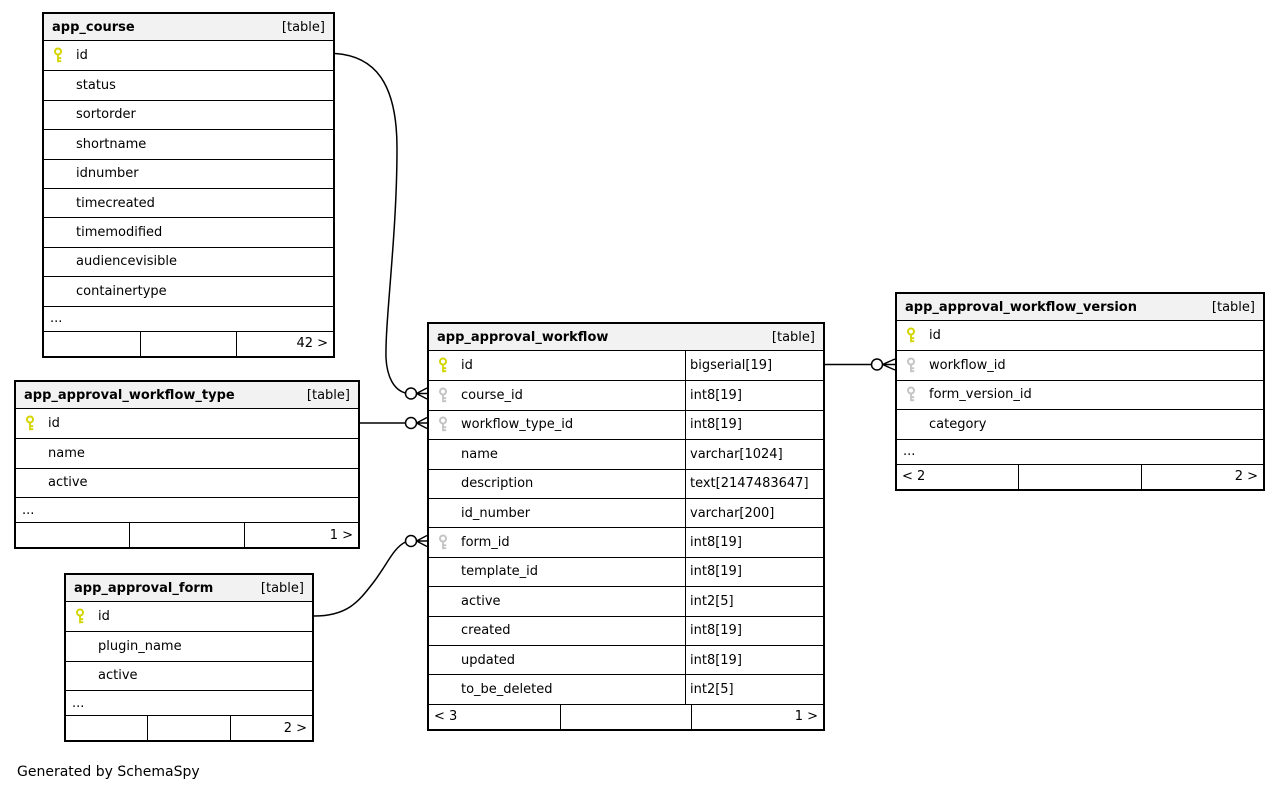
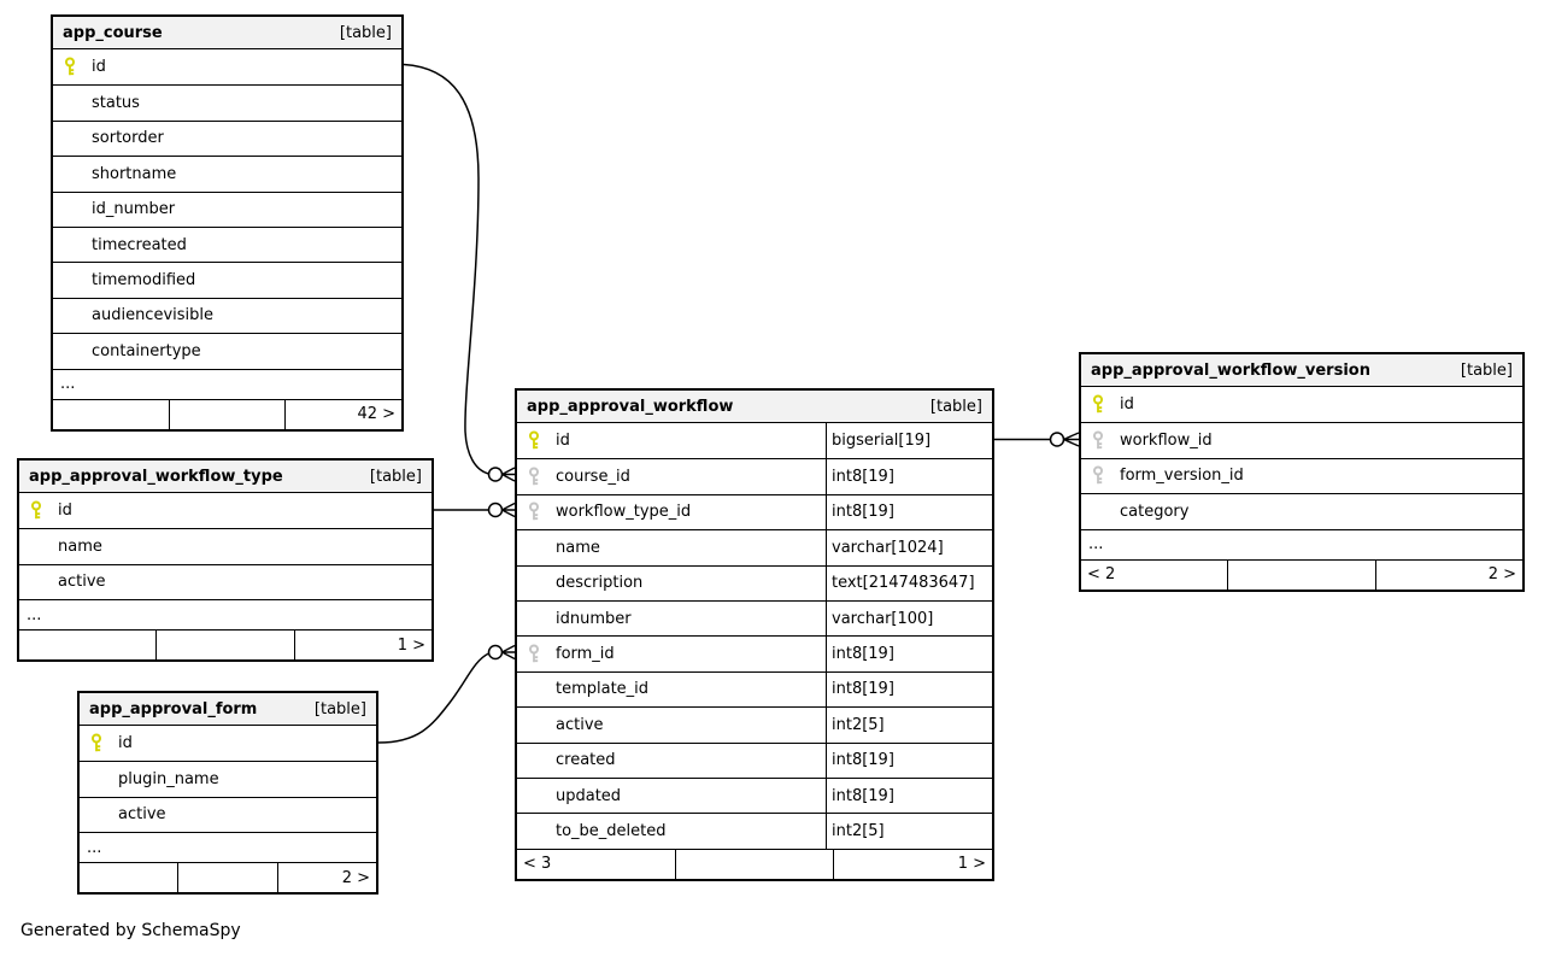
  app_course
  [table]
  id
  status
  sortorder
  shortname
- idnumber
+ id_number
  timecreated
  timemodified
  audiencevisible
  containertype
  ...
  42 >
  app_approval_workflow_type
  [table]
  id
  name
  active
  ...
  1 >
  app_approval_form
  [table]
  id
  plugin_name
  active
  ...
  2 >
  app_approval_workflow
  [table]
  id
  bigserial[19]
  course_id
  int8[19]
  workflow_type_id
  int8[19]
  name
  varchar[1024]
  description
  text[2147483647]
- id_number
+ idnumber
- varchar[200]
+ varchar[100]
  form_id
  int8[19]
  template_id
  int8[19]
  active
  int2[5]
  created
  int8[19]
  updated
  int8[19]
  to_be_deleted
  int2[5]
  < 3
  1 >
  app_approval_workflow_version
  [table]
  id
  workflow_id
  form_version_id
  category
  ...
  < 2
  2 >
  Generated by SchemaSpy
